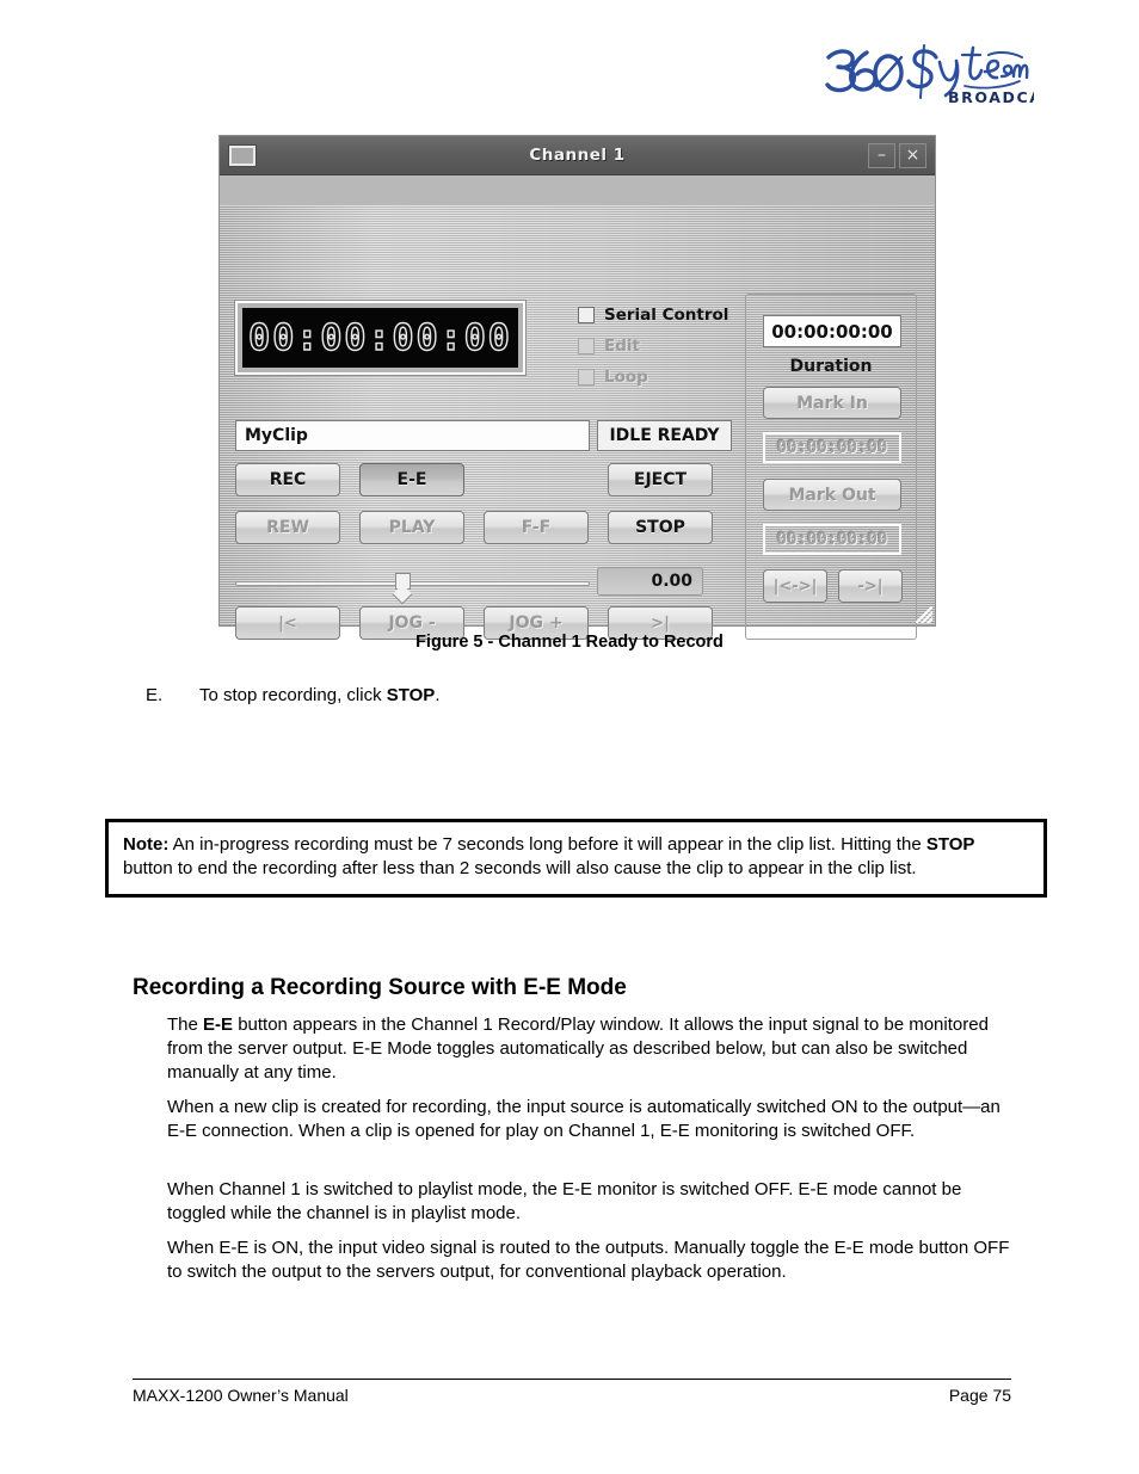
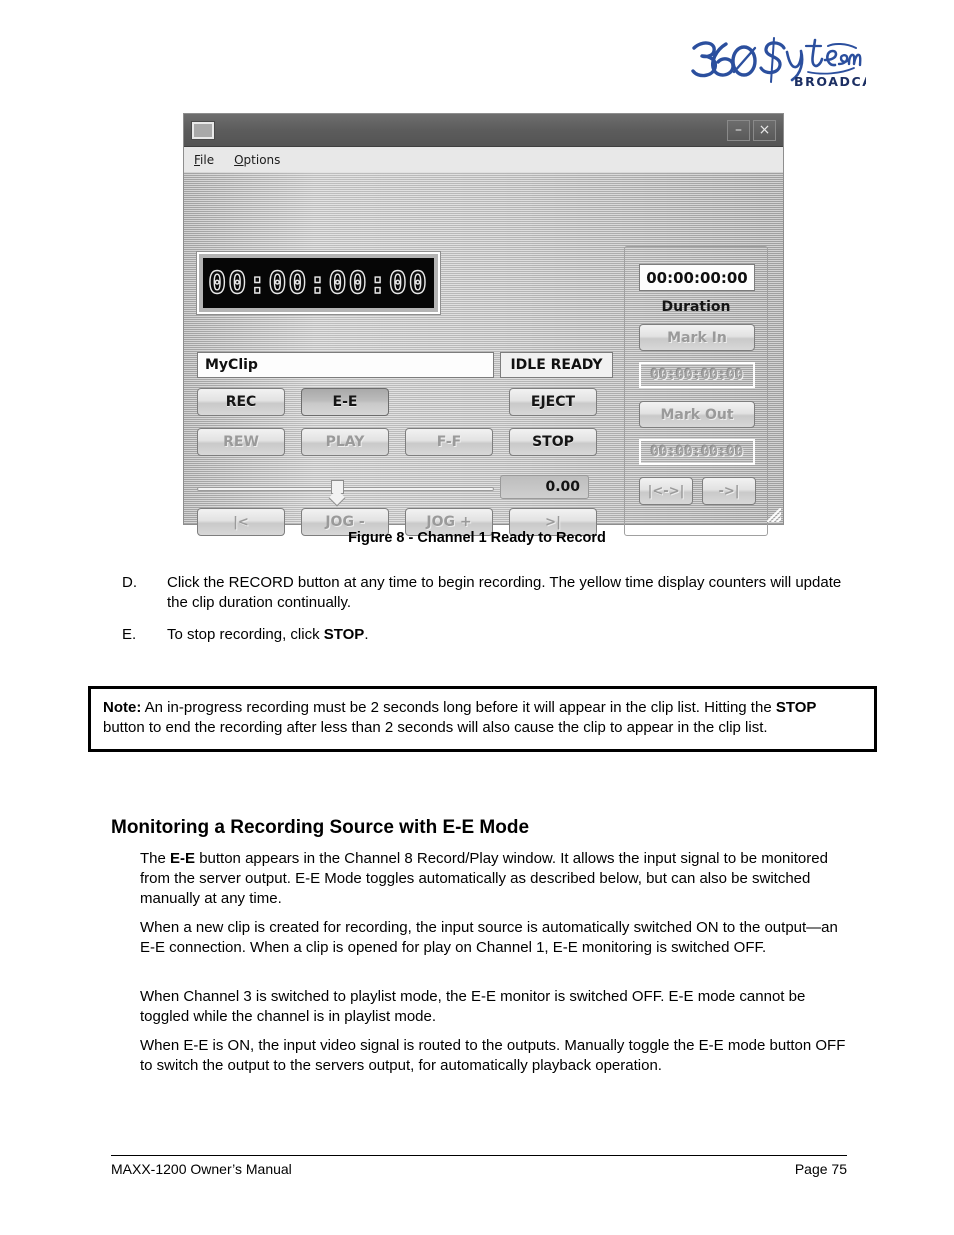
- Channel 1
  –
  ×
+ File
+ Options
  00:00:00:00
- Serial Control
- Edit
- Loop
  MyClip
  IDLE READY
  REC
  E-E
  EJECT
  REW
  PLAY
  F-F
  STOP
  0.00
  |<
  JOG -
  JOG +
  >|
  00:00:00:00
  Duration
  Mark In
  00:00:00:00
  Mark Out
  00:00:00:00
  |<->|
  ->|
- Figure 5 - Channel 1 Ready to Record
+ Figure 8 - Channel 1 Ready to Record
+ D.
+ Click the RECORD button at any time to begin recording. The yellow time display counters will update the clip duration continually.
  E.
  To stop recording, click STOP.
- Note: An in-progress recording must be 7 seconds long before it will appear in the clip list. Hitting the STOP button to end the recording after less than 2 seconds will also cause the clip to appear in the clip list.
+ Note: An in-progress recording must be 2 seconds long before it will appear in the clip list. Hitting the STOP button to end the recording after less than 2 seconds will also cause the clip to appear in the clip list.
- Recording a Recording Source with E-E Mode
+ Monitoring a Recording Source with E-E Mode
- The E-E button appears in the Channel 1 Record/Play window. It allows the input signal to be monitored from the server output. E-E Mode toggles automatically as described below, but can also be switched manually at any time.
+ The E-E button appears in the Channel 8 Record/Play window. It allows the input signal to be monitored from the server output. E-E Mode toggles automatically as described below, but can also be switched manually at any time.
  When a new clip is created for recording, the input source is automatically switched ON to the output—an E-E connection. When a clip is opened for play on Channel 1, E-E monitoring is switched OFF.
- When Channel 1 is switched to playlist mode, the E-E monitor is switched OFF. E-E mode cannot be toggled while the channel is in playlist mode.
+ When Channel 3 is switched to playlist mode, the E-E monitor is switched OFF. E-E mode cannot be toggled while the channel is in playlist mode.
- When E-E is ON, the input video signal is routed to the outputs. Manually toggle the E-E mode button OFF to switch the output to the servers output, for conventional playback operation.
+ When E-E is ON, the input video signal is routed to the outputs. Manually toggle the E-E mode button OFF to switch the output to the servers output, for automatically playback operation.
  MAXX-1200 Owner’s Manual
  Page 75
